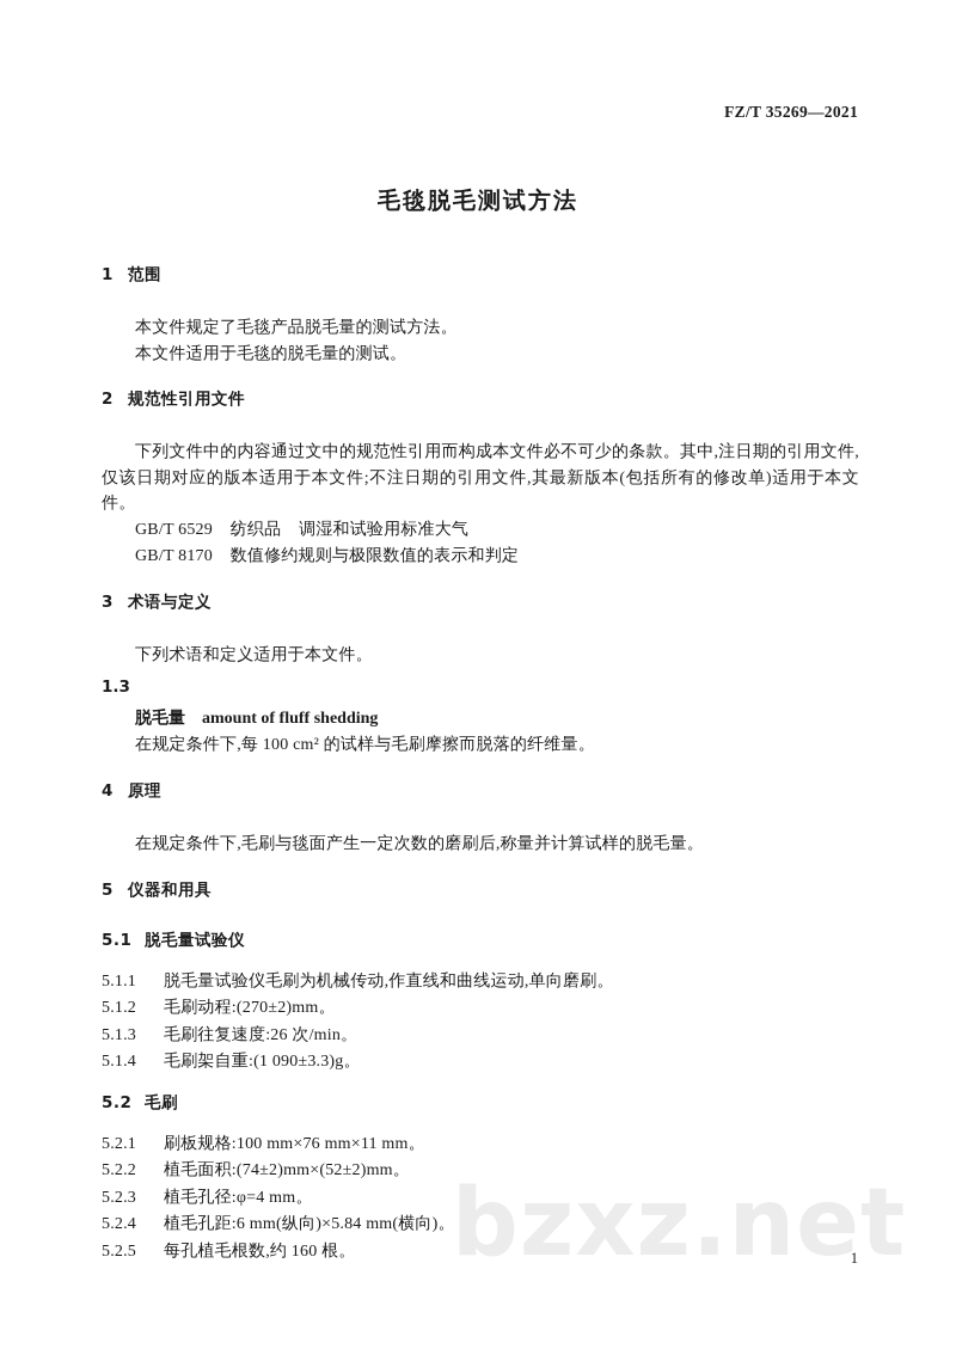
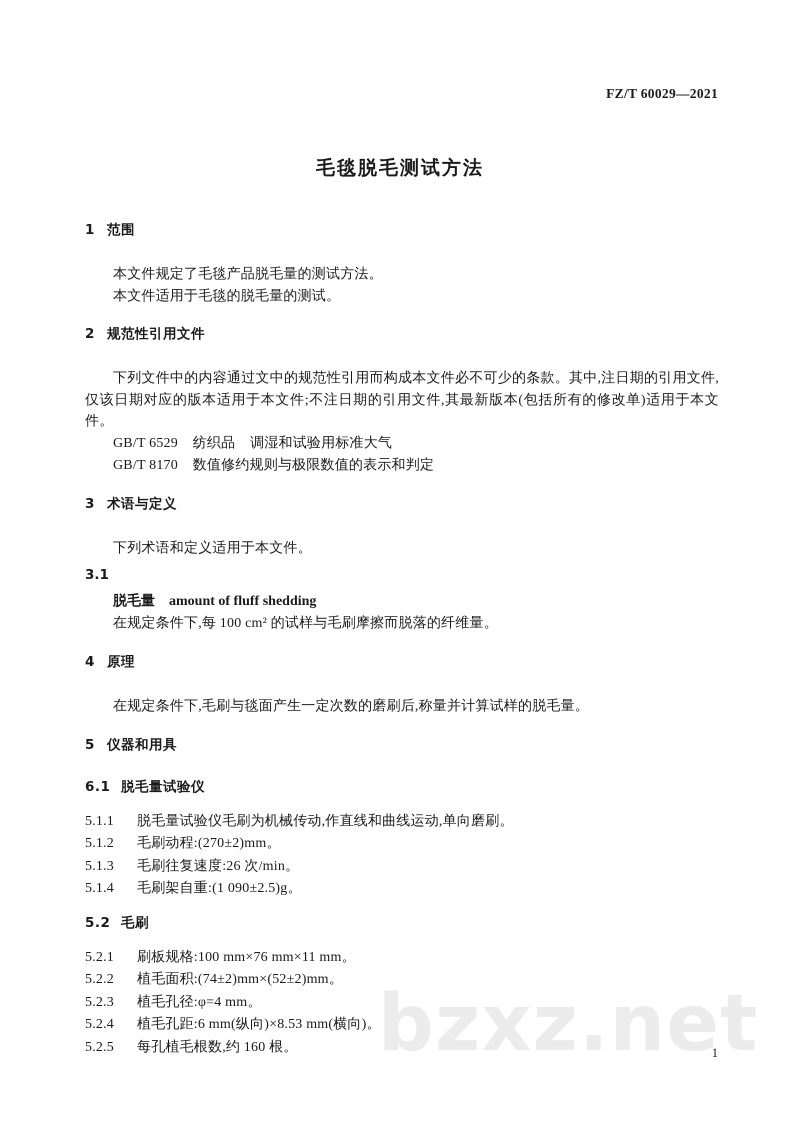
  bzxz.net
- FZ/T 35269—2021
+ FZ/T 60029—2021
  毛毯脱毛测试方法
  1 范围
  本文件规定了毛毯产品脱毛量的测试方法。
  本文件适用于毛毯的脱毛量的测试。
  2 规范性引用文件
  下列文件中的内容通过文中的规范性引用而构成本文件必不可少的条款。其中,注日期的引用文件,仅该日期对应的版本适用于本文件;不注日期的引用文件,其最新版本(包括所有的修改单)适用于本文件。
  GB/T 6529 纺织品 调湿和试验用标准大气
  GB/T 8170 数值修约规则与极限数值的表示和判定
  3 术语与定义
  下列术语和定义适用于本文件。
- 1.3
+ 3.1
  脱毛量 amount of fluff shedding
  在规定条件下,每 100 cm² 的试样与毛刷摩擦而脱落的纤维量。
  4 原理
  在规定条件下,毛刷与毯面产生一定次数的磨刷后,称量并计算试样的脱毛量。
  5 仪器和用具
- 5.1 脱毛量试验仪
+ 6.1 脱毛量试验仪
  5.1.1 脱毛量试验仪毛刷为机械传动,作直线和曲线运动,单向磨刷。
  5.1.2 毛刷动程:(270±2)mm。
  5.1.3 毛刷往复速度:26 次/min。
- 5.1.4 毛刷架自重:(1 090±3.3)g。
+ 5.1.4 毛刷架自重:(1 090±2.5)g。
  5.2 毛刷
  5.2.1 刷板规格:100 mm×76 mm×11 mm。
  5.2.2 植毛面积:(74±2)mm×(52±2)mm。
  5.2.3 植毛孔径:φ=4 mm。
- 5.2.4 植毛孔距:6 mm(纵向)×5.84 mm(横向)。
+ 5.2.4 植毛孔距:6 mm(纵向)×8.53 mm(横向)。
  5.2.5 每孔植毛根数,约 160 根。
  1
